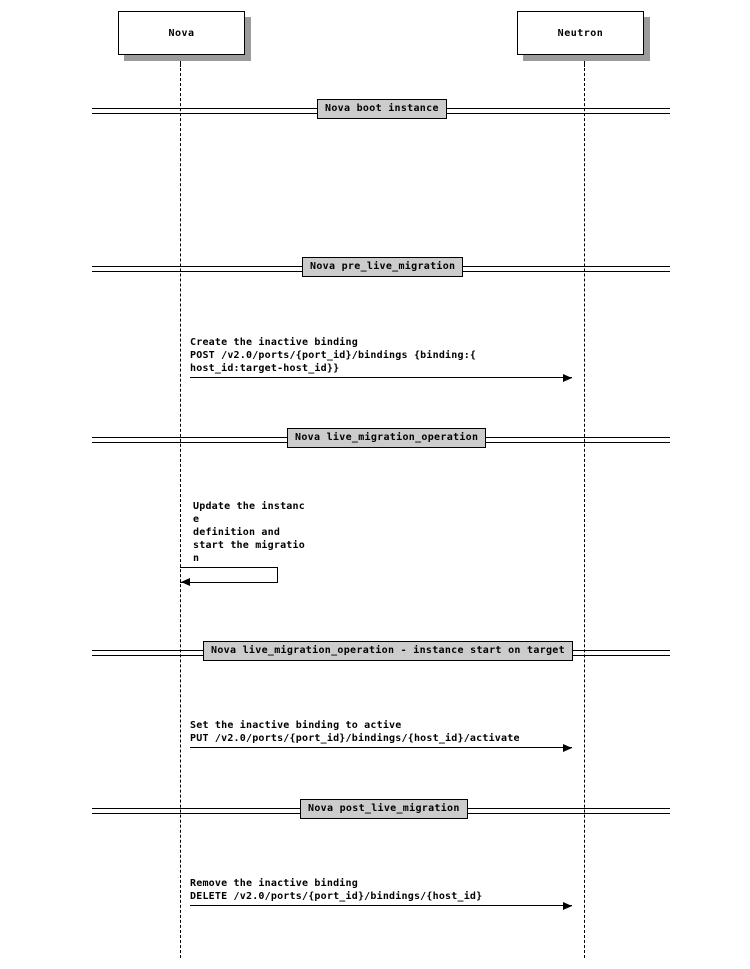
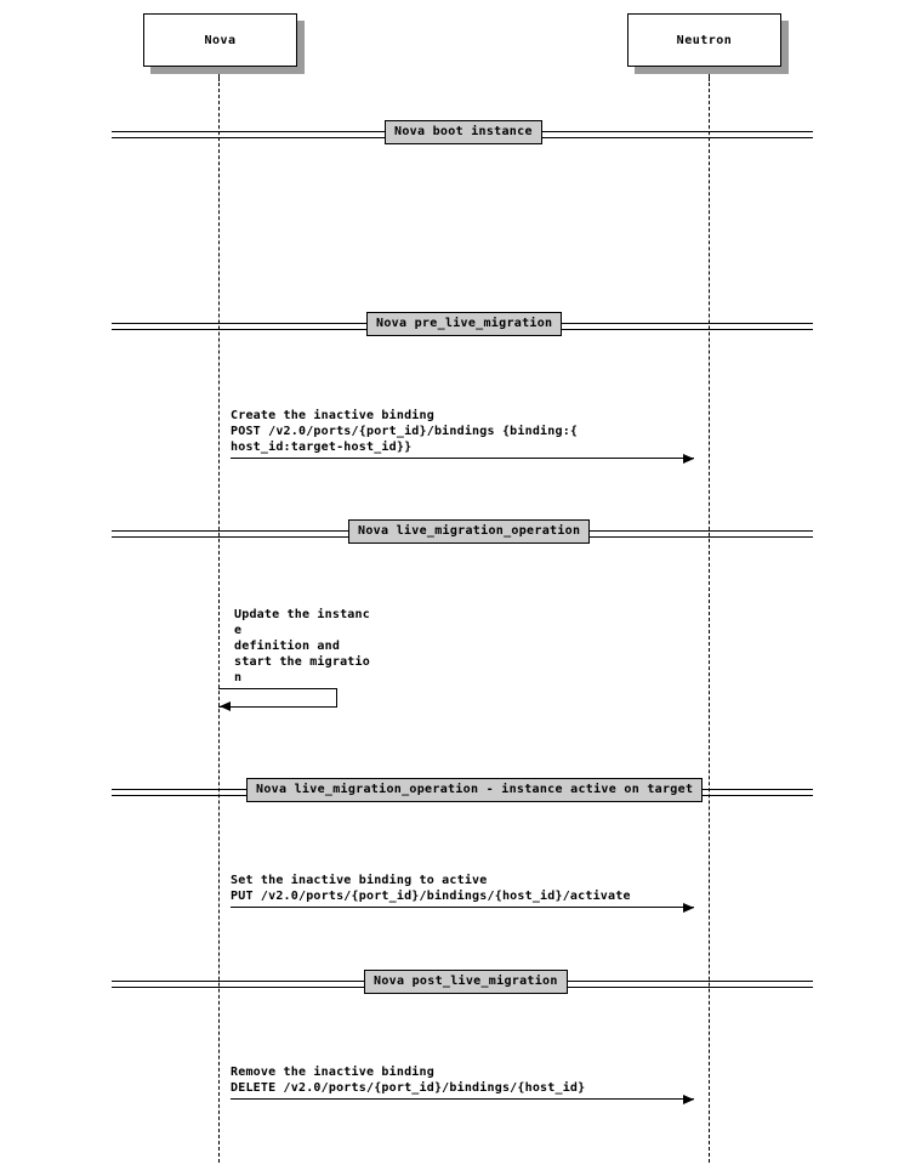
  Nova
  Neutron
  Nova boot instance
  Nova pre_live_migration
  Create the inactive binding
  POST /v2.0/ports/{port_id}/bindings {binding:{
  host_id:target-host_id}}
  Nova live_migration_operation
  Update the instanc
  e
  definition and
  start the migratio
  n
- Nova live_migration_operation - instance start on target
+ Nova live_migration_operation - instance active on target
  Set the inactive binding to active
  PUT /v2.0/ports/{port_id}/bindings/{host_id}/activate
  Nova post_live_migration
  Remove the inactive binding
  DELETE /v2.0/ports/{port_id}/bindings/{host_id}
